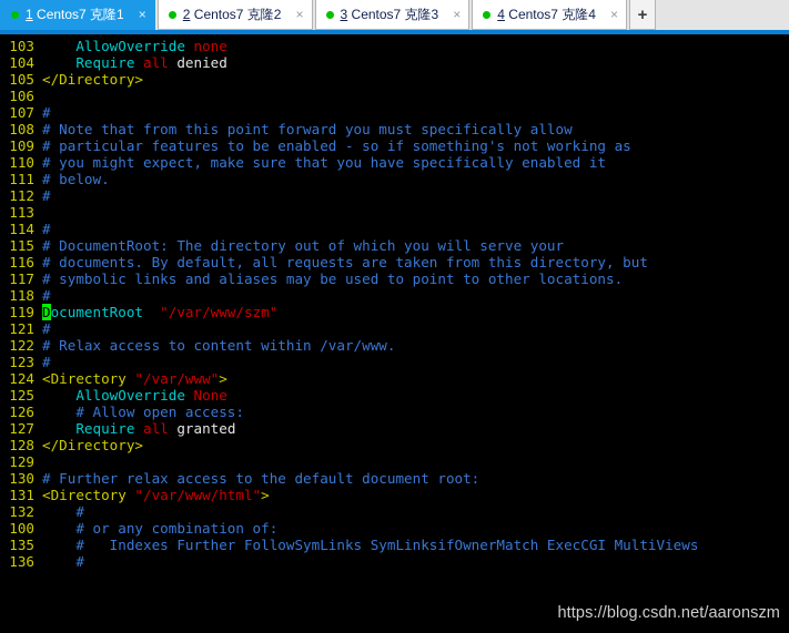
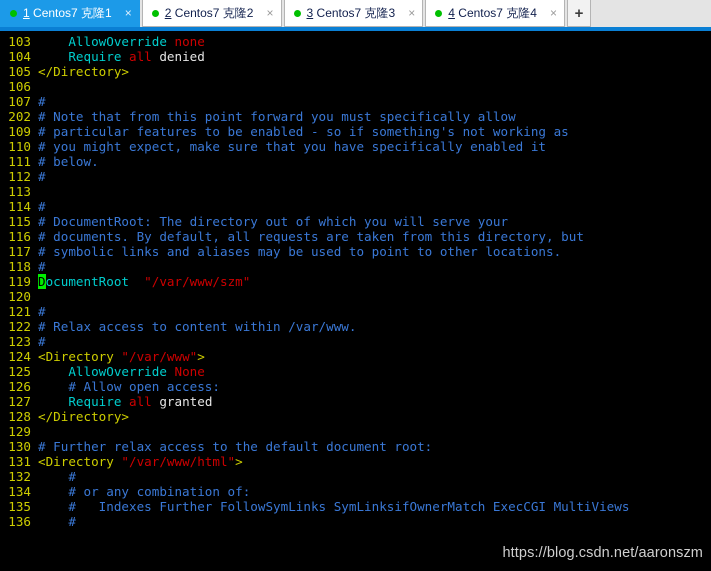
  1 Centos7 克隆1
  ×
  2 Centos7 克隆2
  ×
  3 Centos7 克隆3
  ×
  4 Centos7 克隆4
  ×
  +
  103 AllowOverride none
  104 Require all denied
  105 </Directory>
  106
  107 #
- 108 # Note that from this point forward you must specifically allow
+ 202 # Note that from this point forward you must specifically allow
  109 # particular features to be enabled - so if something's not working as
  110 # you might expect, make sure that you have specifically enabled it
  111 # below.
  112 #
  113
  114 #
  115 # DocumentRoot: The directory out of which you will serve your
  116 # documents. By default, all requests are taken from this directory, but
  117 # symbolic links and aliases may be used to point to other locations.
  118 #
  119 DocumentRoot "/var/www/szm"
+ 120
  121 #
  122 # Relax access to content within /var/www.
  123 #
  124 <Directory "/var/www">
  125 AllowOverride None
  126 # Allow open access:
  127 Require all granted
  128 </Directory>
  129
  130 # Further relax access to the default document root:
  131 <Directory "/var/www/html">
  132 #
- 100 # or any combination of:
+ 134 # or any combination of:
  135 # Indexes Further FollowSymLinks SymLinksifOwnerMatch ExecCGI MultiViews
  136 #
  https://blog.csdn.net/aaronszm
